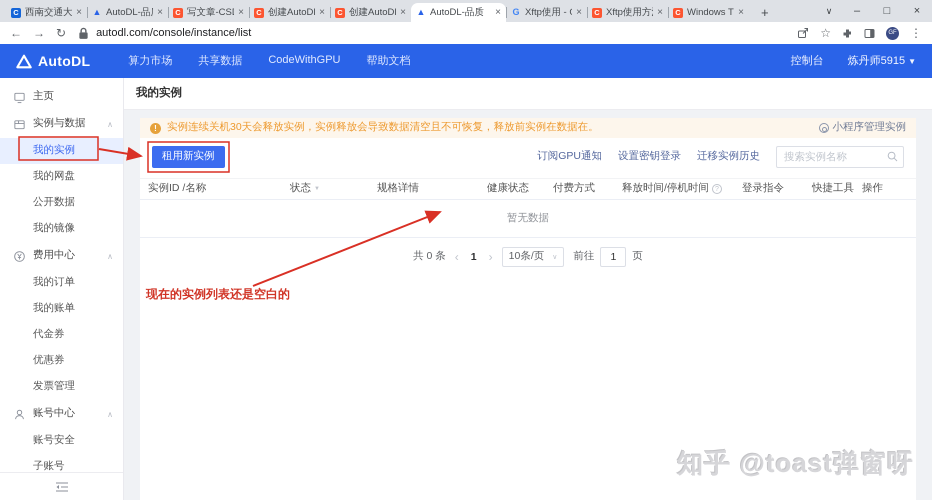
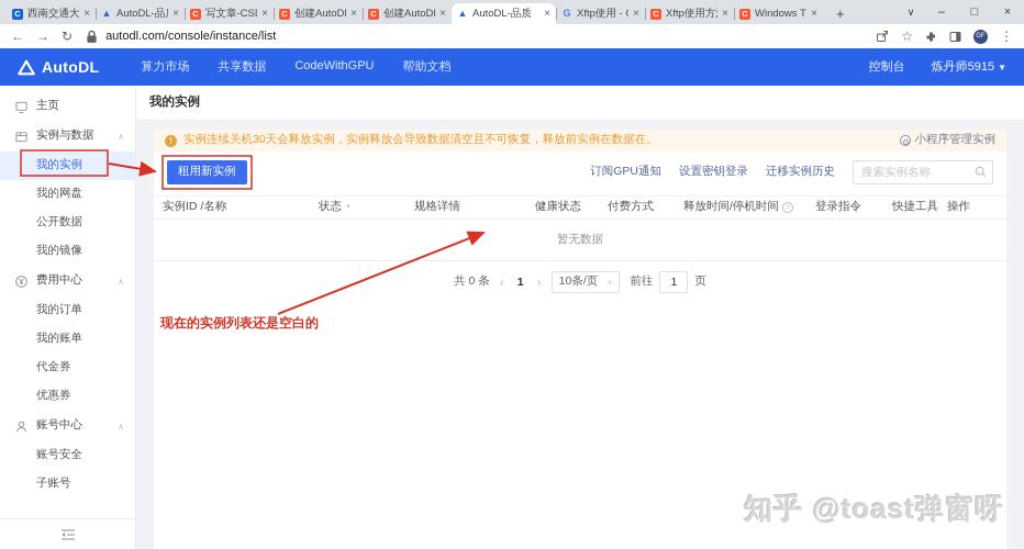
  C
  西南交通大
  ×
  ▲
  AutoDL-品
  ×
  C
  写文章-CS
  ×
  C
  创建AutoD
  ×
  C
  创建AutoD
  ×
  ▲
  AutoDL-品质
  ×
  G
  Xftp使用 -
  ×
  C
  Xftp使用方
  ×
  C
  Windows T
  ×
  +
  ∨
  –
  □
  ×
  ←
  →
  ↻
  autodl.com/console/instance/list
  ☆
  ⋮
  AutoDL
  算力市场
  共享数据
  CodeWithGPU
  帮助文档
  控制台
  炼丹师5915 ▼
  主页
  实例与数据
  ∧
  我的实例
  我的网盘
  公开数据
  我的镜像
  费用中心
  ∧
  我的订单
  我的账单
  代金券
  优惠券
- 发票管理
  账号中心
  ∧
  账号安全
  子账号
  我的实例
  !
  实例连续关机30天会释放实例，实例释放会导致数据清空且不可恢复，释放前实例在数据在。
  小程序管理实例
  租用新实例
  订阅GPU通知
  设置密钥登录
  迁移实例历史
  搜索实例名称
  实例ID /名称
  状态
  规格详情
  健康状态
  付费方式
  释放时间/停机时间
  登录指令
  快捷工具
  操作
  暂无数据
  共 0 条
  ‹
  1
  ›
  10条/页
  前往
  1
  页
  现在的实例列表还是空白的
  知乎 @toast弹窗呀
